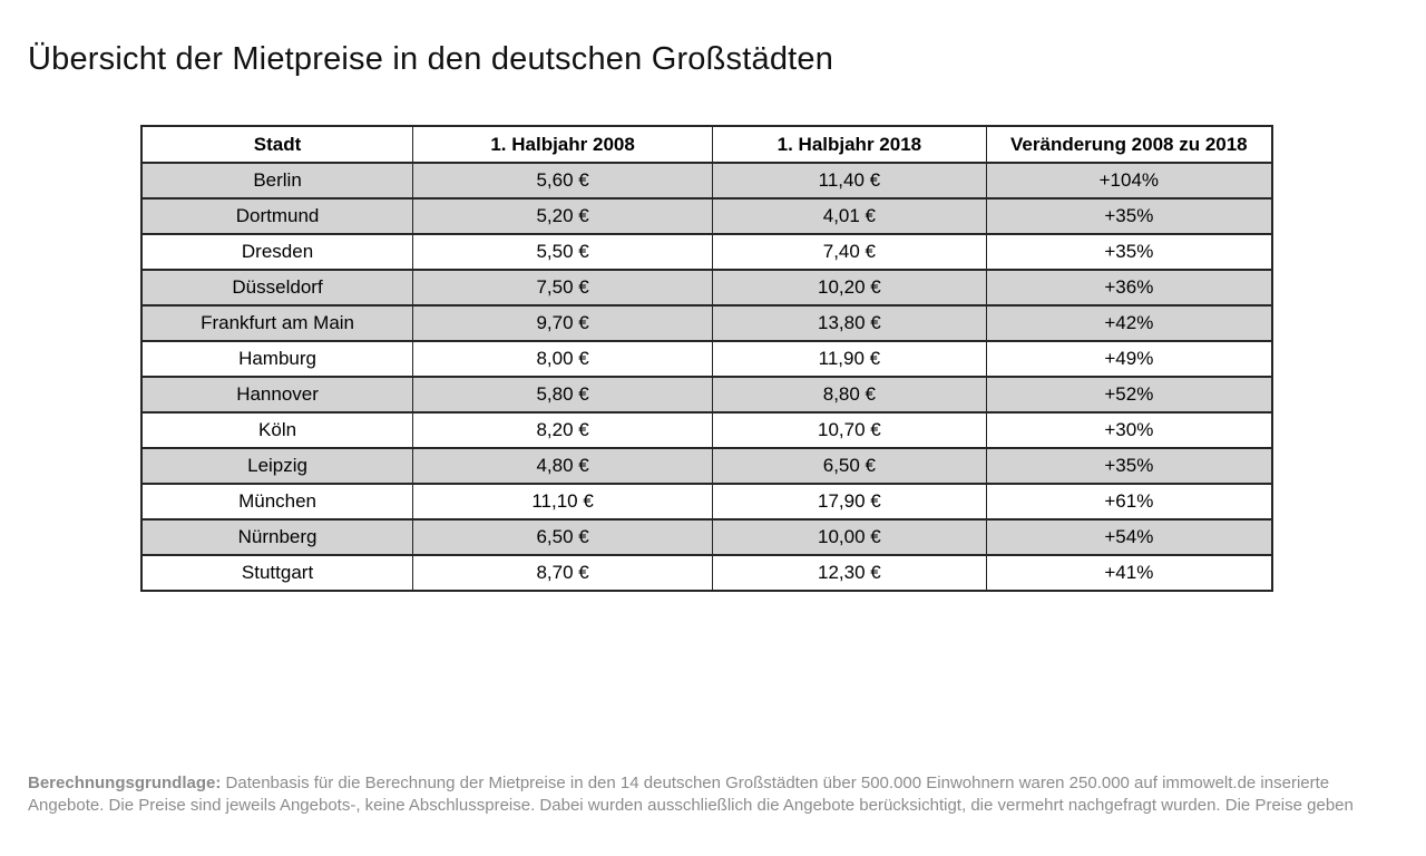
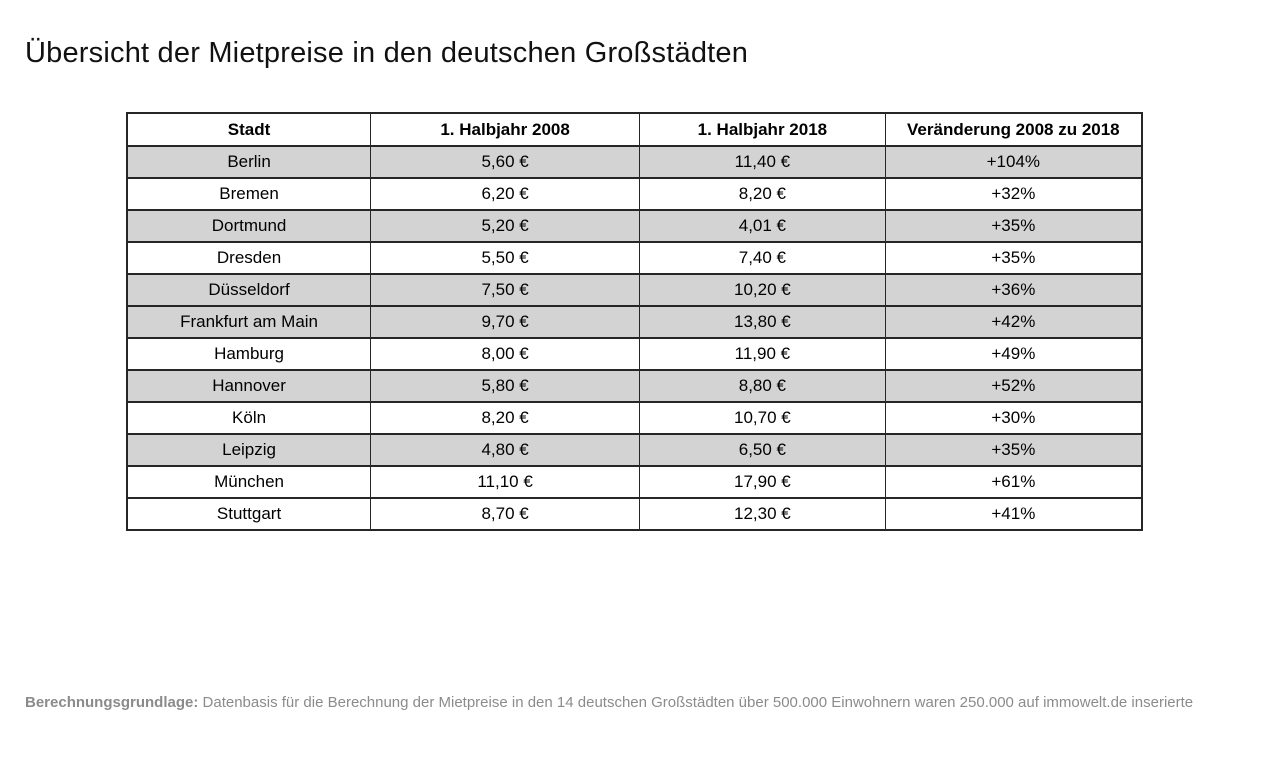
  Übersicht der Mietpreise in den deutschen Großstädten
  Stadt	1. Halbjahr 2008	1. Halbjahr 2018	Veränderung 2008 zu 2018
  Berlin	5,60 €	11,40 €	+104%
+ Bremen	6,20 €	8,20 €	+32%
  Dortmund	5,20 €	4,01 €	+35%
  Dresden	5,50 €	7,40 €	+35%
  Düsseldorf	7,50 €	10,20 €	+36%
  Frankfurt am Main	9,70 €	13,80 €	+42%
  Hamburg	8,00 €	11,90 €	+49%
  Hannover	5,80 €	8,80 €	+52%
  Köln	8,20 €	10,70 €	+30%
  Leipzig	4,80 €	6,50 €	+35%
  München	11,10 €	17,90 €	+61%
- Nürnberg	6,50 €	10,00 €	+54%
  Stuttgart	8,70 €	12,30 €	+41%
  Berechnungsgrundlage: Datenbasis für die Berechnung der Mietpreise in den 14 deutschen Großstädten über 500.000 Einwohnern waren 250.000 auf immowelt.de inserierte
- Angebote. Die Preise sind jeweils Angebots-, keine Abschlusspreise. Dabei wurden ausschließlich die Angebote berücksichtigt, die vermehrt nachgefragt wurden. Die Preise geben
